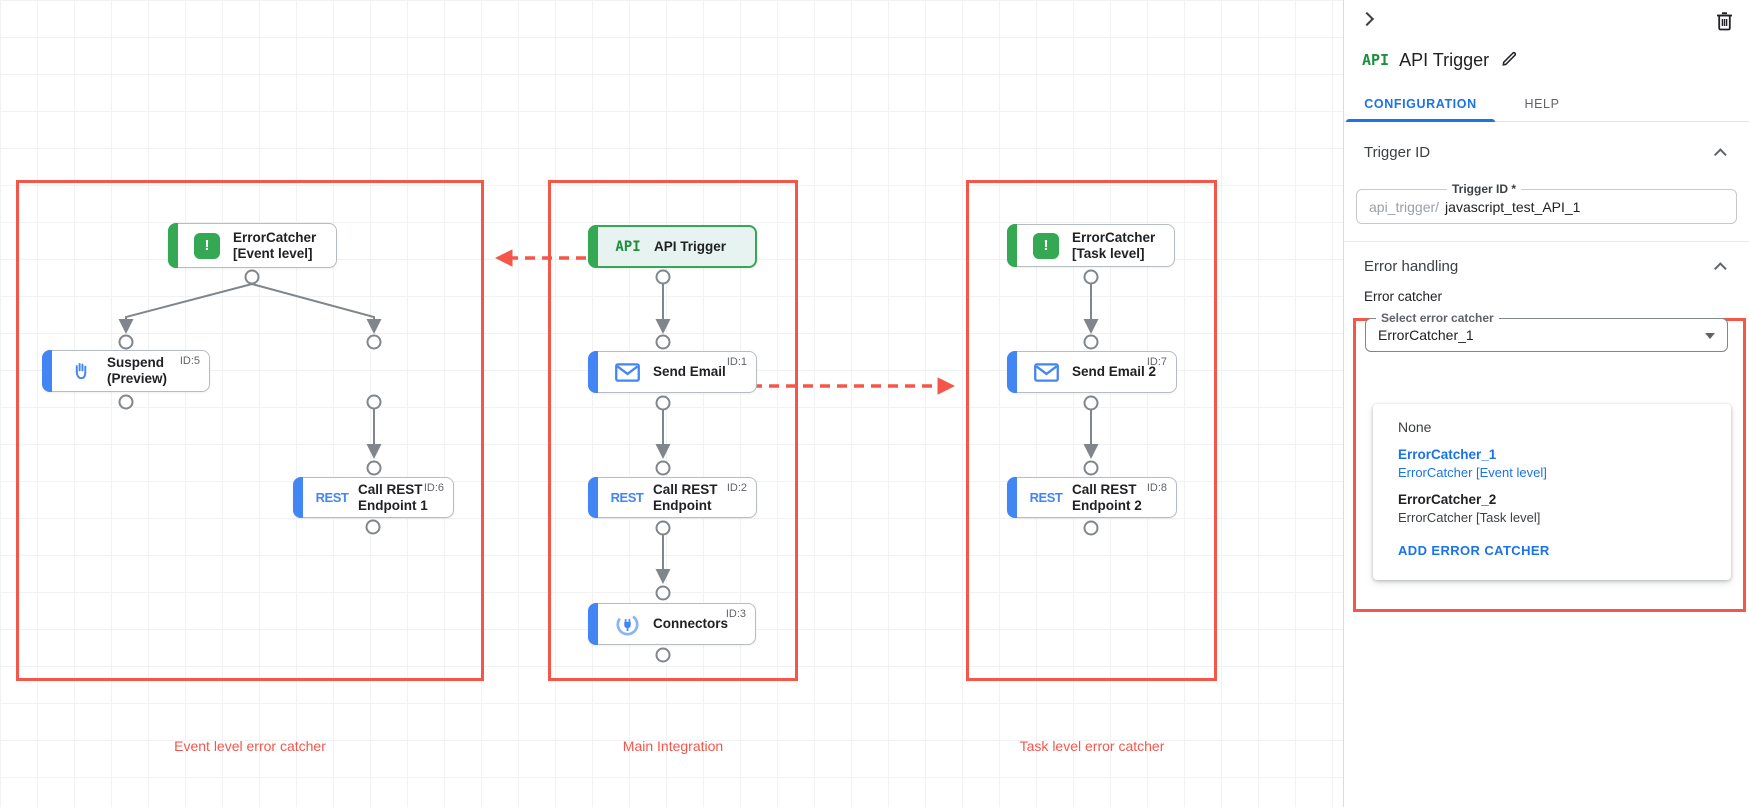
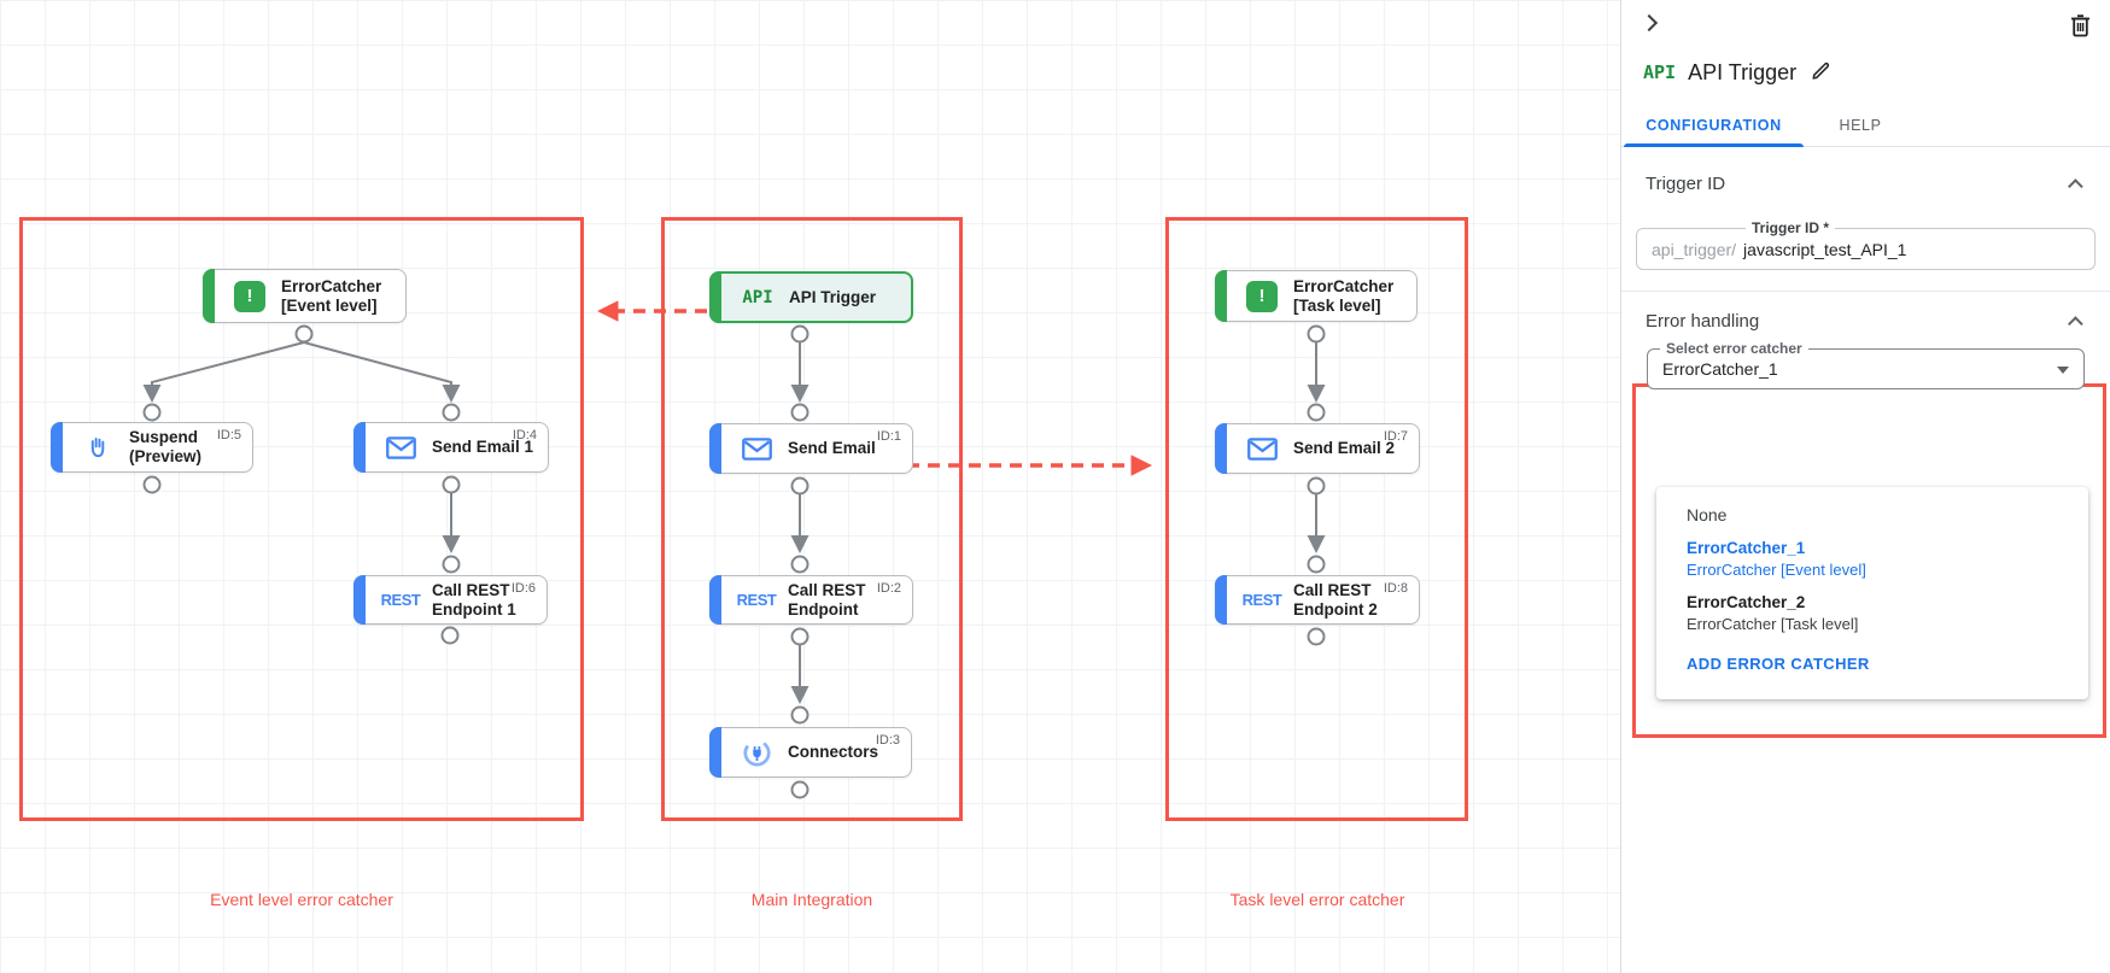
  Event level error catcher
  Main Integration
  Task level error catcher
  !
  ErrorCatcher
  [Event level]
  Suspend
  (Preview)
  ID:5
+ Send Email 1
+ ID:4
  REST
  Call REST
  Endpoint 1
  ID:6
  API
  API Trigger
  Send Email
  ID:1
  REST
  Call REST
  Endpoint
  ID:2
  Connectors
  ID:3
  !
  ErrorCatcher
  [Task level]
  Send Email 2
  ID:7
  REST
  Call REST
  Endpoint 2
  ID:8
  API
  API Trigger
  CONFIGURATION
  HELP
  Trigger ID
  Trigger ID *
  api_trigger/
  javascript_test_API_1
  Error handling
- Error catcher
  Select error catcher
  ErrorCatcher_1
  None
  ErrorCatcher_1
  ErrorCatcher [Event level]
  ErrorCatcher_2
  ErrorCatcher [Task level]
  ADD ERROR CATCHER
